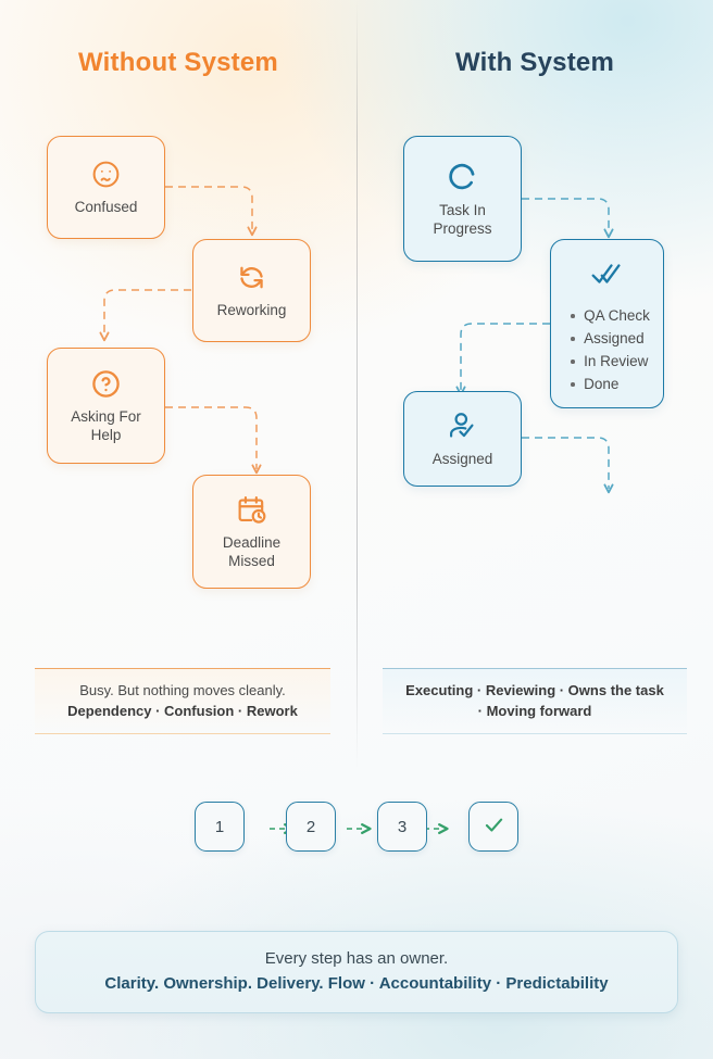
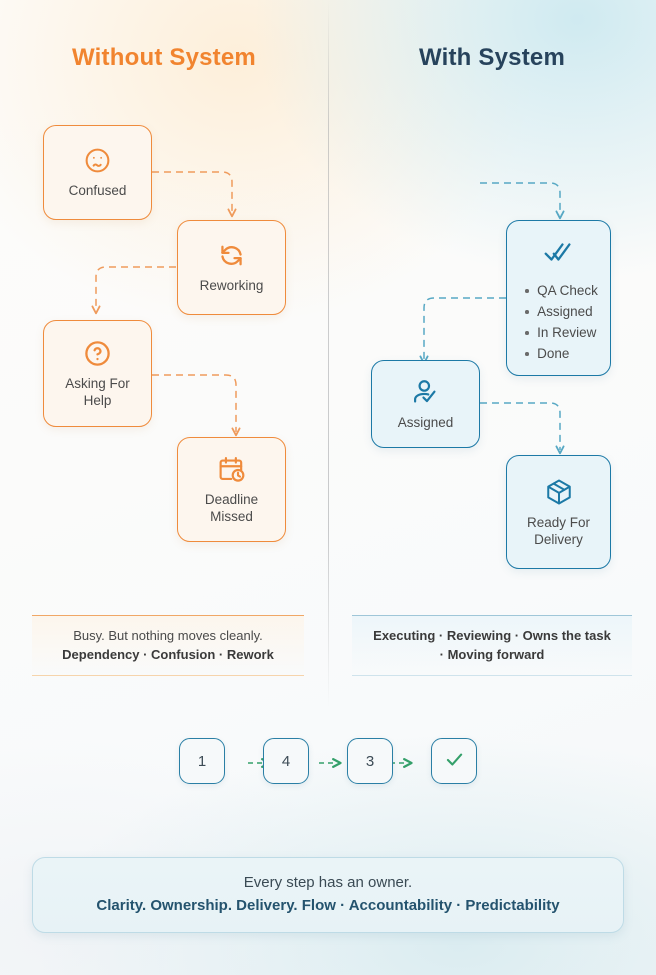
  Without System
  With System
  Confused
  Reworking
  Asking For Help
  Deadline Missed
- Task In Progress
  QA Check
  Assigned
  In Review
  Done
  Assigned
+ Ready For Delivery
  Busy. But nothing moves cleanly.
  Dependency · Confusion · Rework
  Executing · Reviewing · Owns the task
  · Moving forward
  1
- 2
+ 4
  3
  Every step has an owner.
  Clarity. Ownership. Delivery. Flow · Accountability · Predictability
